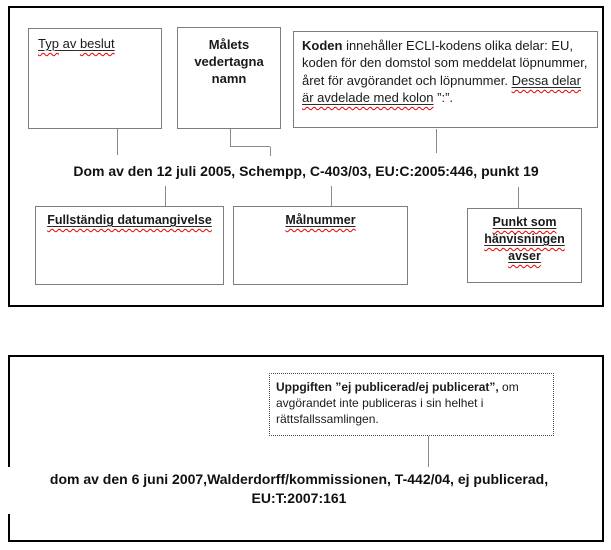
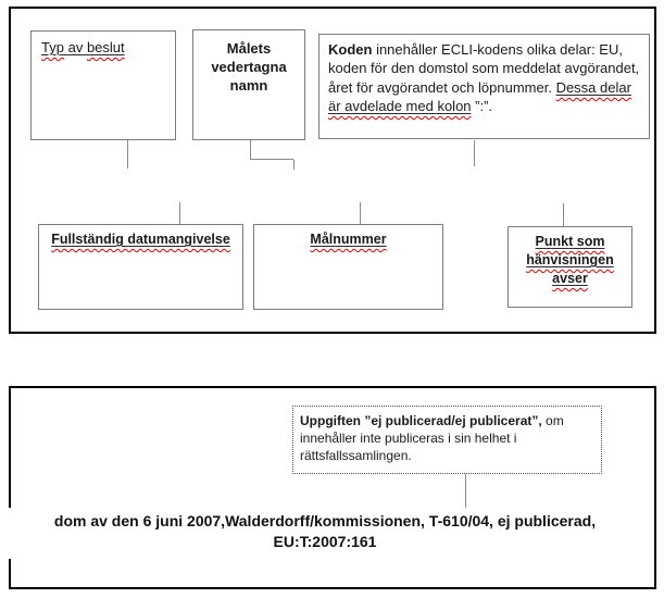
  Typ av beslut
  Målets vedertagna namn
- Koden innehåller ECLI-kodens olika delar: EU, koden för den domstol som meddelat löpnummer, året för avgörandet och löpnummer. Dessa delar är avdelade med kolon ”:”.
+ Koden innehåller ECLI-kodens olika delar: EU, koden för den domstol som meddelat avgörandet, året för avgörandet och löpnummer. Dessa delar är avdelade med kolon ”:”.
- Dom av den 12 juli 2005, Schempp, C-403/03, EU:C:2005:446, punkt 19
  Fullständig datumangivelse
  Målnummer
  Punkt som hänvisningen avser
- Uppgiften ”ej publicerad/ej publicerat”, om avgörandet inte publiceras i sin helhet i rättsfallssamlingen.
+ Uppgiften ”ej publicerad/ej publicerat”, om innehåller inte publiceras i sin helhet i rättsfallssamlingen.
- dom av den 6 juni 2007,Walderdorff/kommissionen, T-442/04, ej publicerad,
+ dom av den 6 juni 2007,Walderdorff/kommissionen, T-610/04, ej publicerad,
  EU:T:2007:161
